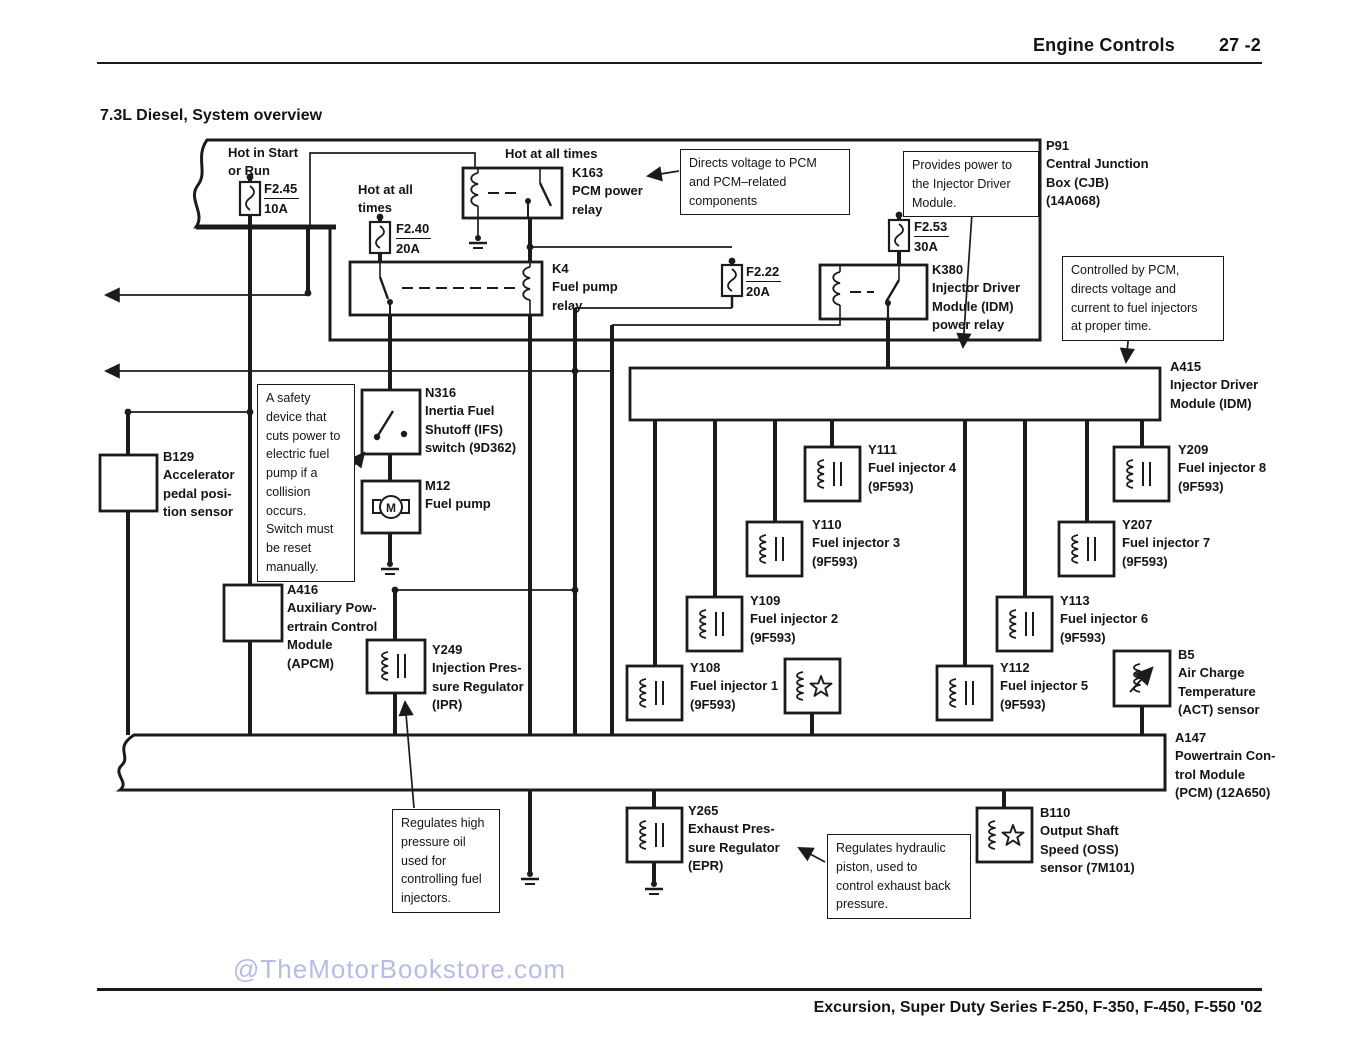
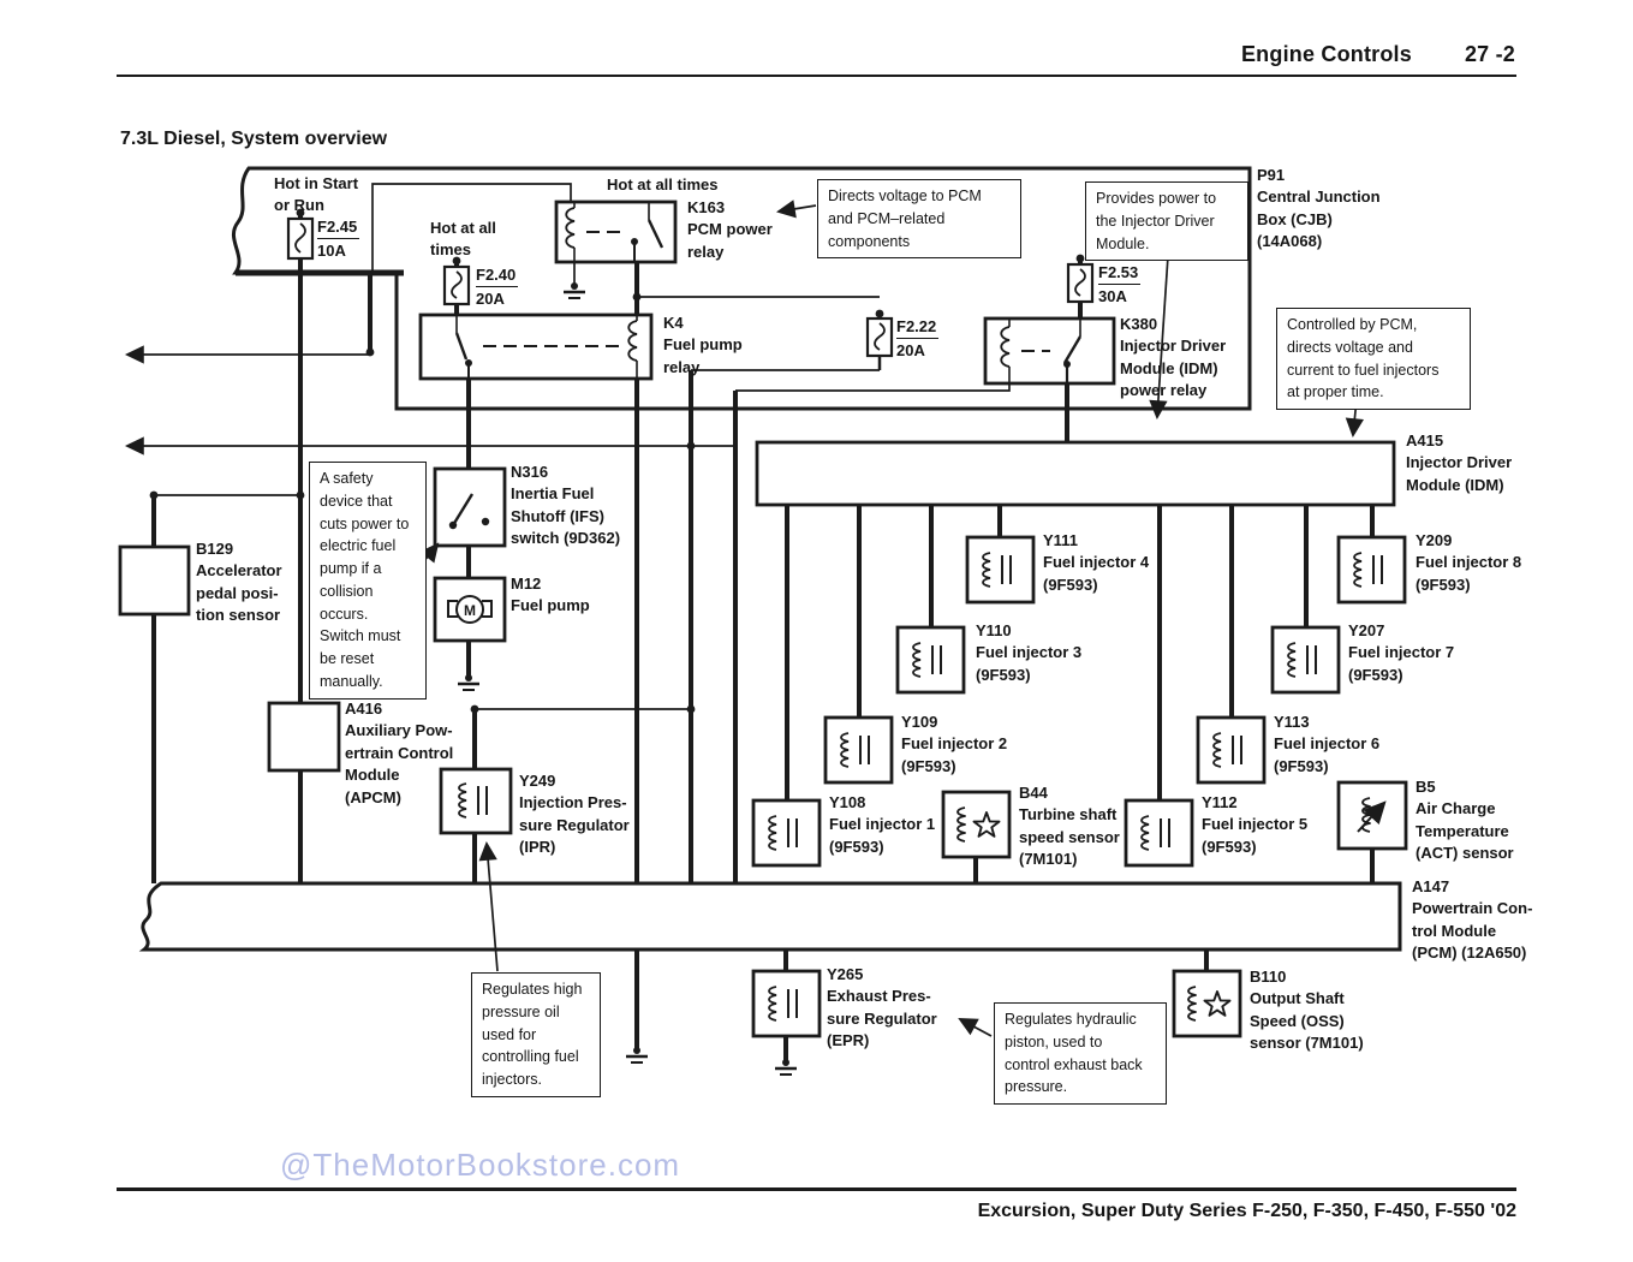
  M
  Engine Controls
  27 -2
  7.3L Diesel, System overview
  @TheMotorBookstore.com
  Excursion, Super Duty Series F-250, F-350, F-450, F-550 '02
  Hot in Start
  or Run
  Hot at all times
  Hot at all
  times
  F2.45
  10A
  F2.40
  20A
  F2.53
  30A
  F2.22
  20A
  K163
  PCM power
  relay
  P91
  Central Junction
  Box (CJB)
  (14A068)
  K4
  Fuel pump
  relay
  K380
  Injector Driver
  Module (IDM)
  power relay
  A415
  Injector Driver
  Module (IDM)
  B129
  Accelerator
  pedal posi-
  tion sensor
  N316
  Inertia Fuel
  Shutoff (IFS)
  switch (9D362)
  M12
  Fuel pump
  A416
  Auxiliary Pow-
  ertrain Control
  Module
  (APCM)
  Y249
  Injection Pres-
  sure Regulator
  (IPR)
  Y111
  Fuel injector 4
  (9F593)
  Y209
  Fuel injector 8
  (9F593)
  Y110
  Fuel injector 3
  (9F593)
  Y207
  Fuel injector 7
  (9F593)
  Y109
  Fuel injector 2
  (9F593)
  Y113
  Fuel injector 6
  (9F593)
  Y108
  Fuel injector 1
  (9F593)
+ B44
+ Turbine shaft
+ speed sensor
+ (7M101)
  Y112
  Fuel injector 5
  (9F593)
  B5
  Air Charge
  Temperature
  (ACT) sensor
  A147
  Powertrain Con-
  trol Module
  (PCM) (12A650)
  Y265
  Exhaust Pres-
  sure Regulator
  (EPR)
  B110
  Output Shaft
  Speed (OSS)
  sensor (7M101)
  Directs voltage to PCM
  and PCM–related
  components
  Provides power to
  the Injector Driver
  Module.
  Controlled by PCM,
  directs voltage and
  current to fuel injectors
  at proper time.
  A safety
  device that
  cuts power to
  electric fuel
  pump if a
  collision
  occurs.
  Switch must
  be reset
  manually.
  Regulates high
  pressure oil
  used for
  controlling fuel
  injectors.
  Regulates hydraulic
  piston, used to
  control exhaust back
  pressure.
